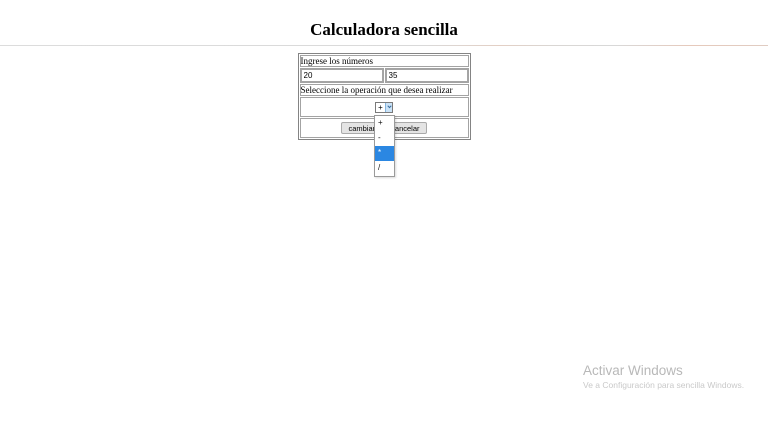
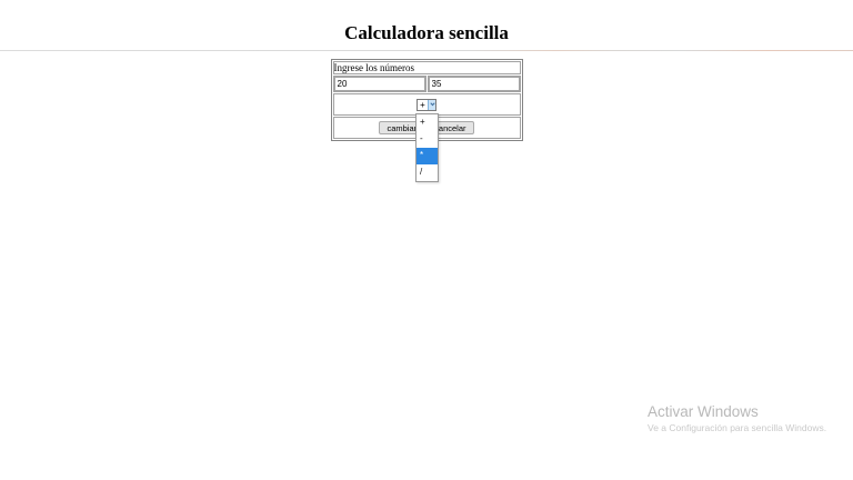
  Calculadora sencilla
  Ingrese los números
  20	35
- Seleccione la operación que desea realizar
  + + - * /
  cambia ancelar
  Activar Windows
  Ve a Configuración para sencilla Windows.
